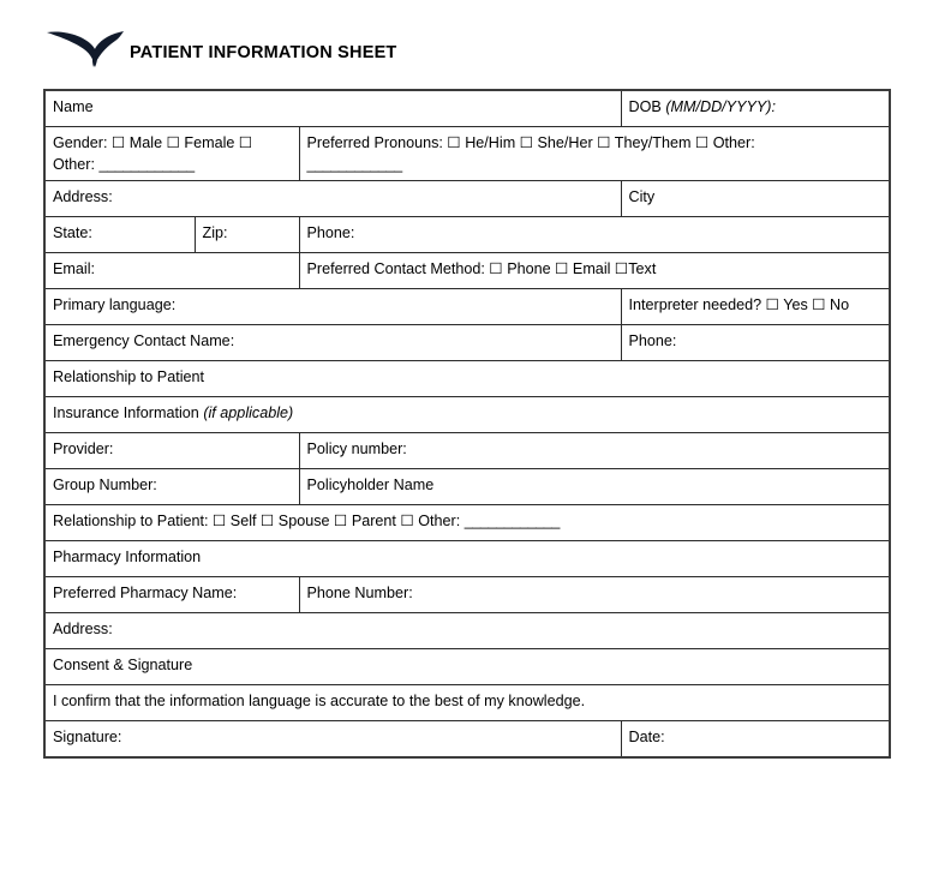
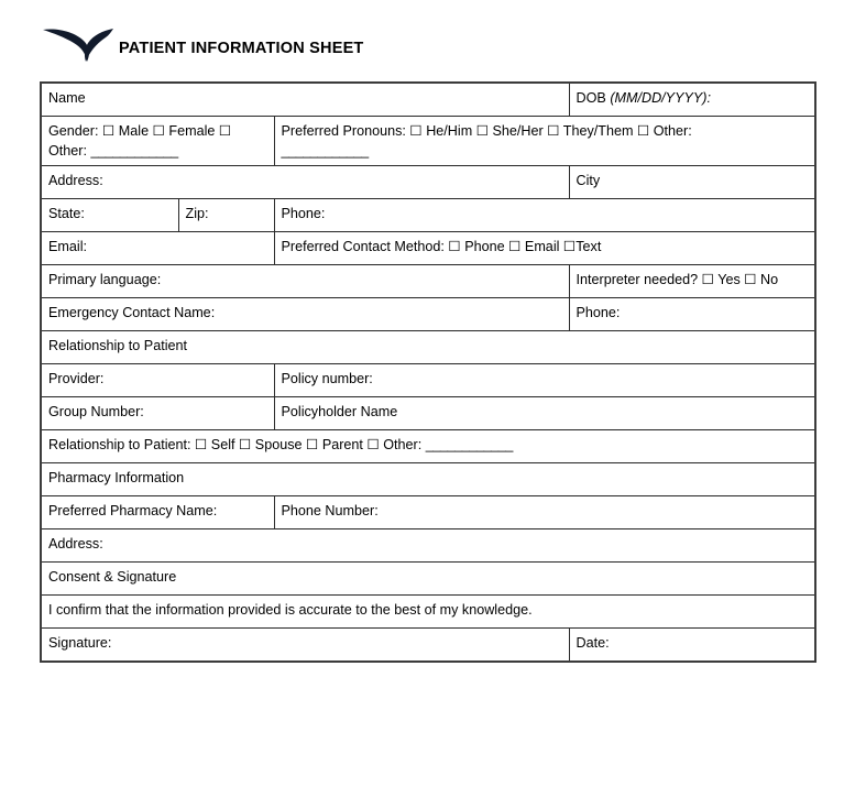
  PATIENT INFORMATION SHEET
  Name	DOB (MM/DD/YYYY):
  Gender: ☐ Male ☐ Female ☐Other: ____________	Preferred Pronouns: ☐ He/Him ☐ She/Her ☐ They/Them ☐ Other:____________
  Address:	City
  State:	Zip:	Phone:
  Email:	Preferred Contact Method: ☐ Phone ☐ Email ☐Text
  Primary language:	Interpreter needed? ☐ Yes ☐ No
  Emergency Contact Name:	Phone:
  Relationship to Patient
- Insurance Information (if applicable)
  Provider:	Policy number:
  Group Number:	Policyholder Name
  Relationship to Patient: ☐ Self ☐ Spouse ☐ Parent ☐ Other: ____________
  Pharmacy Information
  Preferred Pharmacy Name:	Phone Number:
  Address:
  Consent & Signature
- I confirm that the information language is accurate to the best of my knowledge.
+ I confirm that the information provided is accurate to the best of my knowledge.
  Signature:	Date:
